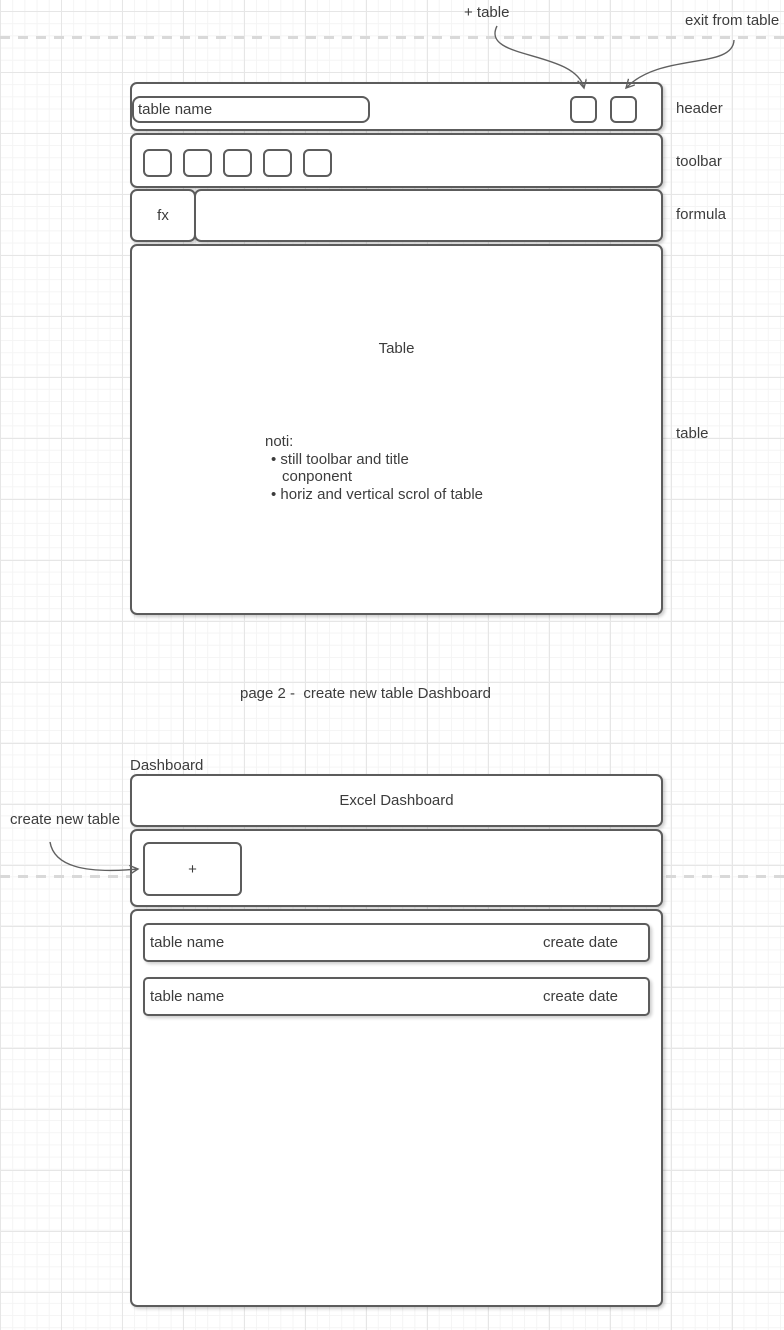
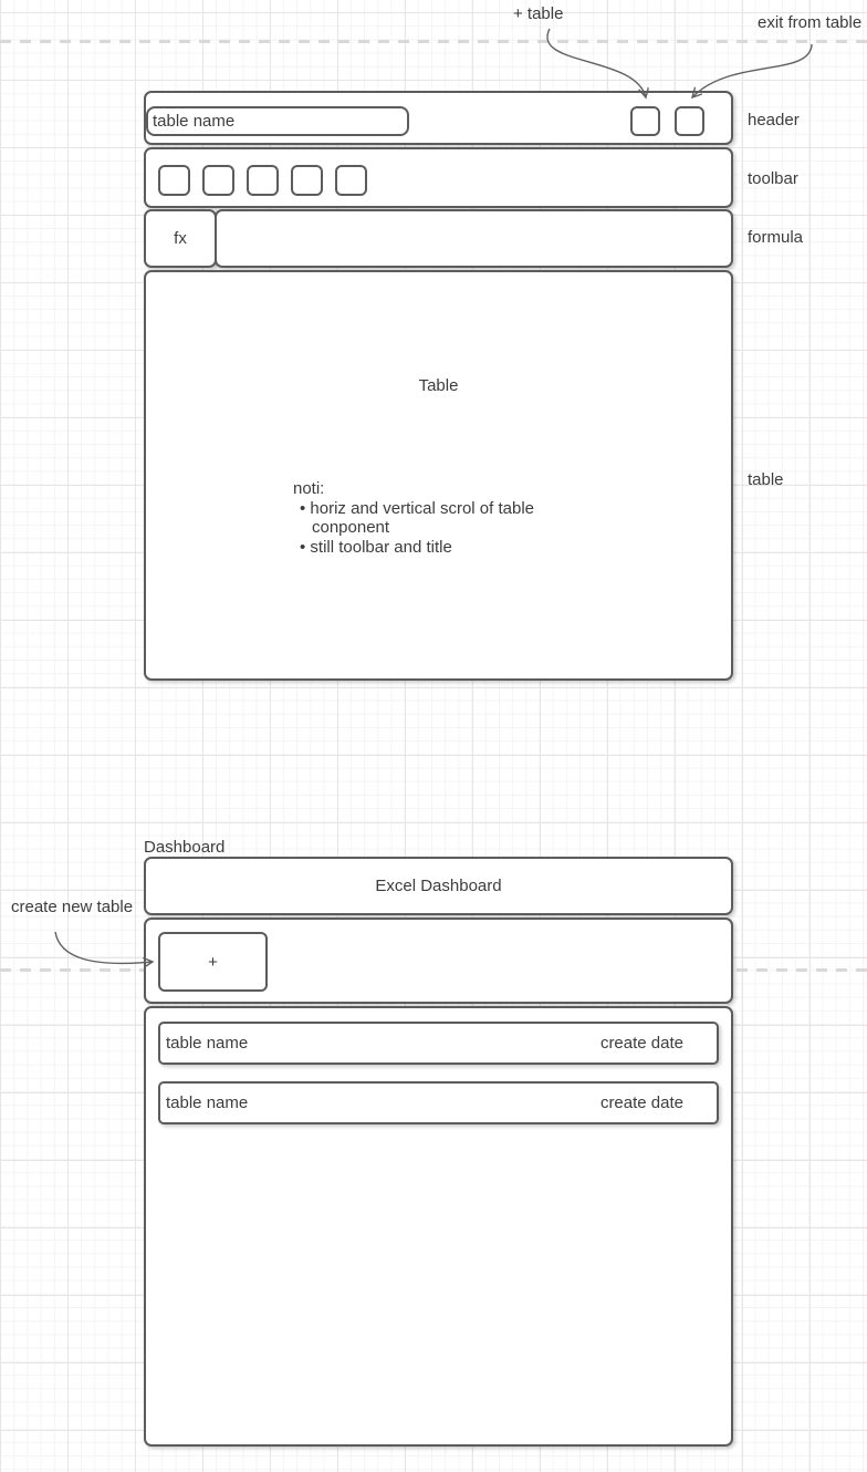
  table name
  fx
  Table
  noti:
- • still toolbar and title
+ • horiz and vertical scrol of table
  conponent
- • horiz and vertical scrol of table
+ • still toolbar and title
  + table
  exit from table
  header
  toolbar
  formula
  table
- page 2 - create new table Dashboard
  Dashboard
  create new table
  Excel Dashboard
  +
  table name
  create date
  table name
  create date
